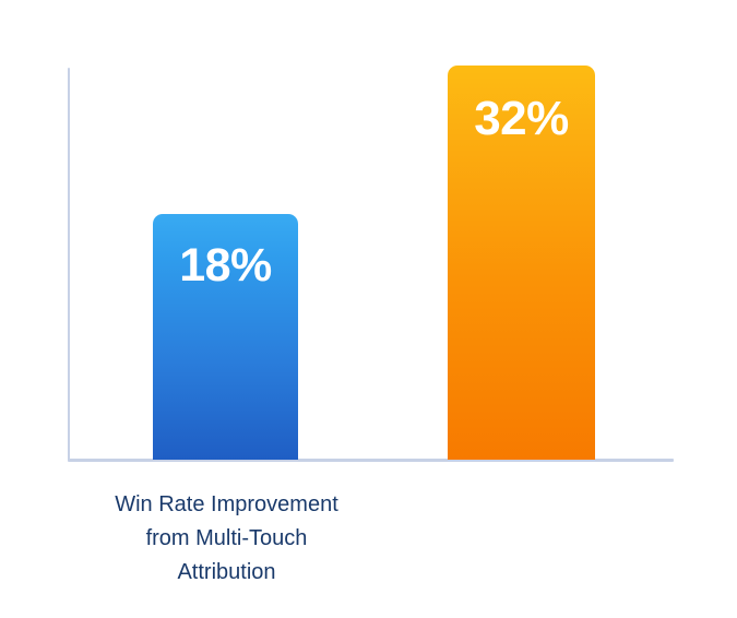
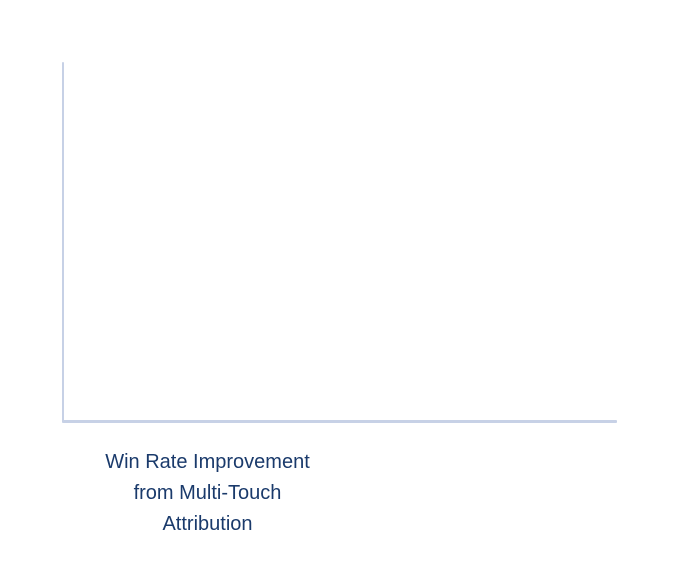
- 18%
- 32%
  Win Rate Improvement
  from Multi-Touch
  Attribution
